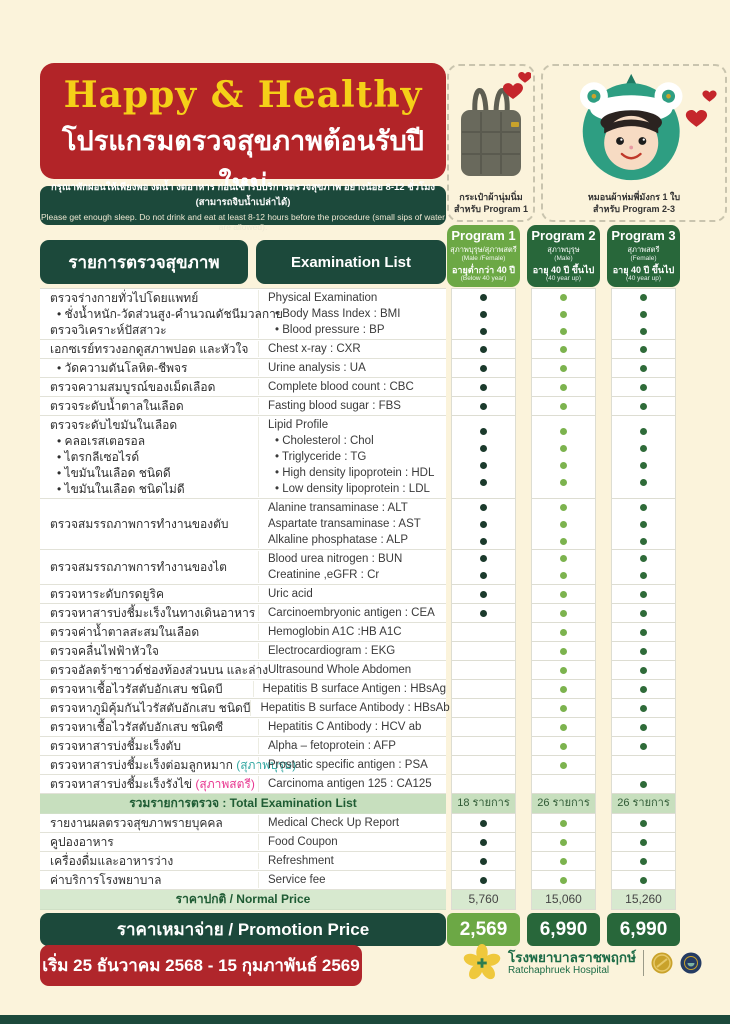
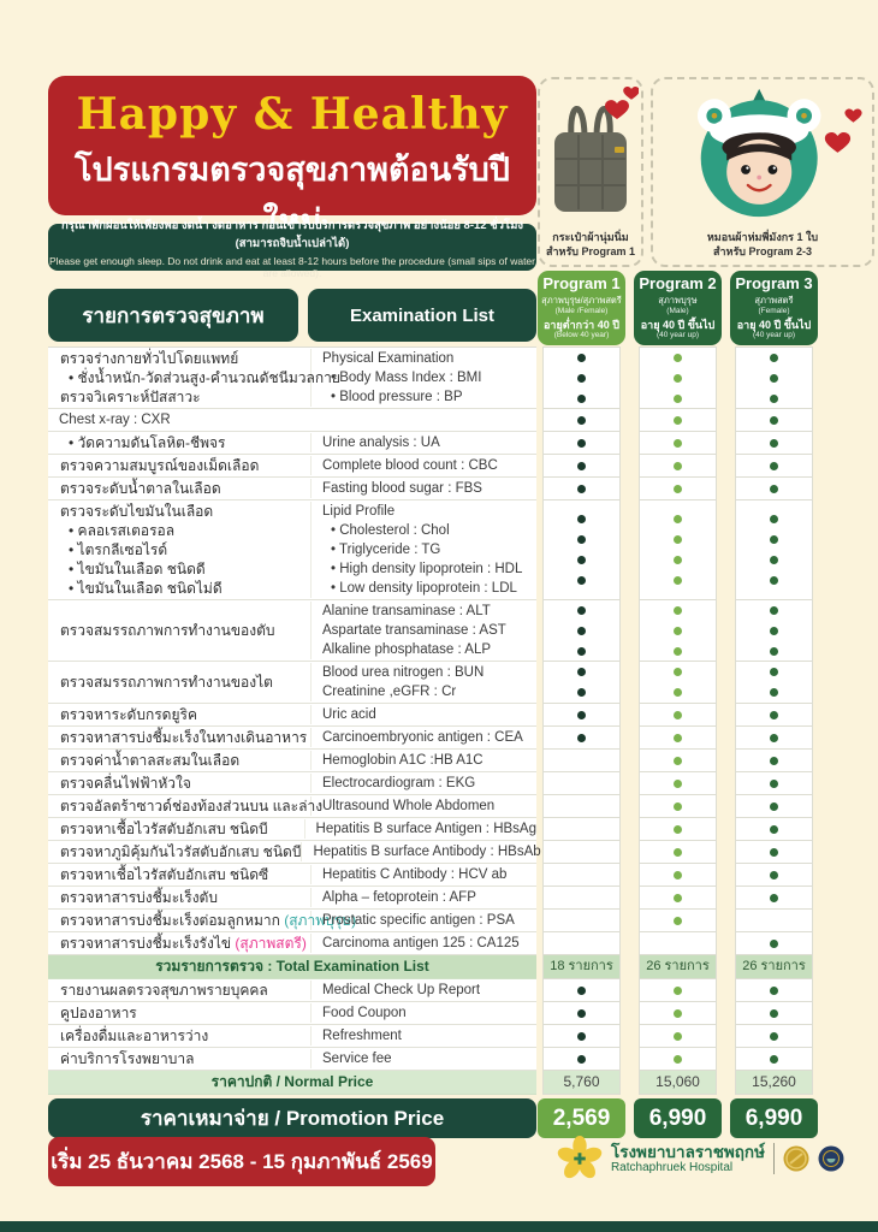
  Happy & Healthy
  โปรแกรมตรวจสุขภาพต้อนรับปีใหม่
  กรุณาพักผ่อนให้เพียงพอ งดน้ำ งดอาหาร ก่อนเข้ารับบริการตรวจสุขภาพ อย่างน้อย 8-12 ชั่วโมง (สามารถจิบน้ำเปล่าได้)
  Please get enough sleep. Do not drink and eat at least 8-12 hours before the procedure (small sips of water are allowed).
  กระเป๋าผ้านุ่มนิ่ม
  สำหรับ Program 1
  หมอนผ้าห่มพี่มังกร 1 ใบ
  สำหรับ Program 2-3
  Program 1
  สุภาพบุรุษ/สุภาพสตรี
  อายุต่ำกว่า 40 ปี
  Program 2
  สุภาพบุรุษ
  อายุ 40 ปี ขึ้นไป
  Program 3
  สุภาพสตรี
  อายุ 40 ปี ขึ้นไป
  รายการตรวจสุขภาพ
  Examination List
  ตรวจร่างกายทั่วไปโดยแพทย์
  • ชั่งน้ำหนัก-วัดส่วนสูง-คำนวณดัชนีมวล
  ตรวจวิเคราะห์ปัสสาวะ
  Physical Examination
  • Body Mass Index : BMI
  • Blood pressure : BP
- เอกซเรย์ทรวงอกดูสภาพปอด และหัวใจ
  Chest x-ray : CXR
  • วัดความดันโลหิต-ชีพจร
  Urine analysis : UA
  ตรวจความสมบูรณ์ของเม็ดเลือด
  Complete blood count : CBC
  ตรวจระดับน้ำตาลในเลือด
  Fasting blood sugar : FBS
  ตรวจระดับไขมันในเลือด
  • คลอเรสเตอรอล
  • ไตรกลีเซอไรด์
  • ไขมันในเลือด ชนิดดี
  • ไขมันในเลือด ชนิดไม่ดี
  Lipid Profile
  • Cholesterol : Chol
  • Triglyceride : TG
  • High density lipoprotein : HDL
  • Low density lipoprotein : LDL
  ตรวจสมรรถภาพการทำงานของตับ
  Alanine transaminase : ALT
  Aspartate transaminase : AST
  Alkaline phosphatase : ALP
  ตรวจสมรรถภาพการทำงานของไต
  Blood urea nitrogen : BUN
  Creatinine ,eGFR : Cr
  ตรวจหาระดับกรดยูริค
  Uric acid
  ตรวจหาสารบ่งชี้มะเร็งในทางเดินอาหาร
  Carcinoembryonic antigen : CEA
  ตรวจค่าน้ำตาลสะสมในเลือด
  Hemoglobin A1C :HB A1C
  ตรวจคลื่นไฟฟ้าหัวใจ
  Electrocardiogram : EKG
  ตรวจอัลตร้าซาวด์ช่องท้องส่วนบน และล่
  Ultrasound Whole Abdomen
  ตรวจหาเชื้อไวรัสตับอักเสบ ชนิดบี
  Hepatitis B surface Antigen : HBsAg
  ตรวจหาภูมิคุ้มกันไวรัสตับอักเสบ ชนิดบี
  Hepatitis B surface Antibody : HBsAb
  ตรวจหาเชื้อไวรัสตับอักเสบ ชนิดซี
  Hepatitis C Antibody : HCV ab
  ตรวจหาสารบ่งชี้มะเร็งตับ
  Alpha – fetoprotein : AFP
  ตรวจหาสารบ่งชี้มะเร็งต่อมลูกหมาก (สุภาพบุรุษ)
  Prostatic specific antigen : PSA
  ตรวจหาสารบ่งชี้มะเร็งรังไข่ (สุภาพสตรี)
  Carcinoma antigen 125 : CA125
  รวมรายการตรวจ : Total Examination List
  18 รายการ
  26 รายการ
  26 รายการ
  รายงานผลตรวจสุขภาพรายบุคคล
  Medical Check Up Report
  คูปองอาหาร
  Food Coupon
  เครื่องดื่มและอาหารว่าง
  Refreshment
  ค่าบริการโรงพยาบาล
  Service fee
  ราคาปกติ / Normal Price
  5,760
  15,060
  15,260
  ราคาเหมาจ่าย / Promotion Price
  2,569
  6,990
  6,990
  เริ่ม 25 ธันวาคม 2568 - 15 กุมภาพันธ์ 2569
  โรงพยาบาลราชพฤกษ์
  Ratchaphruek Hospital
